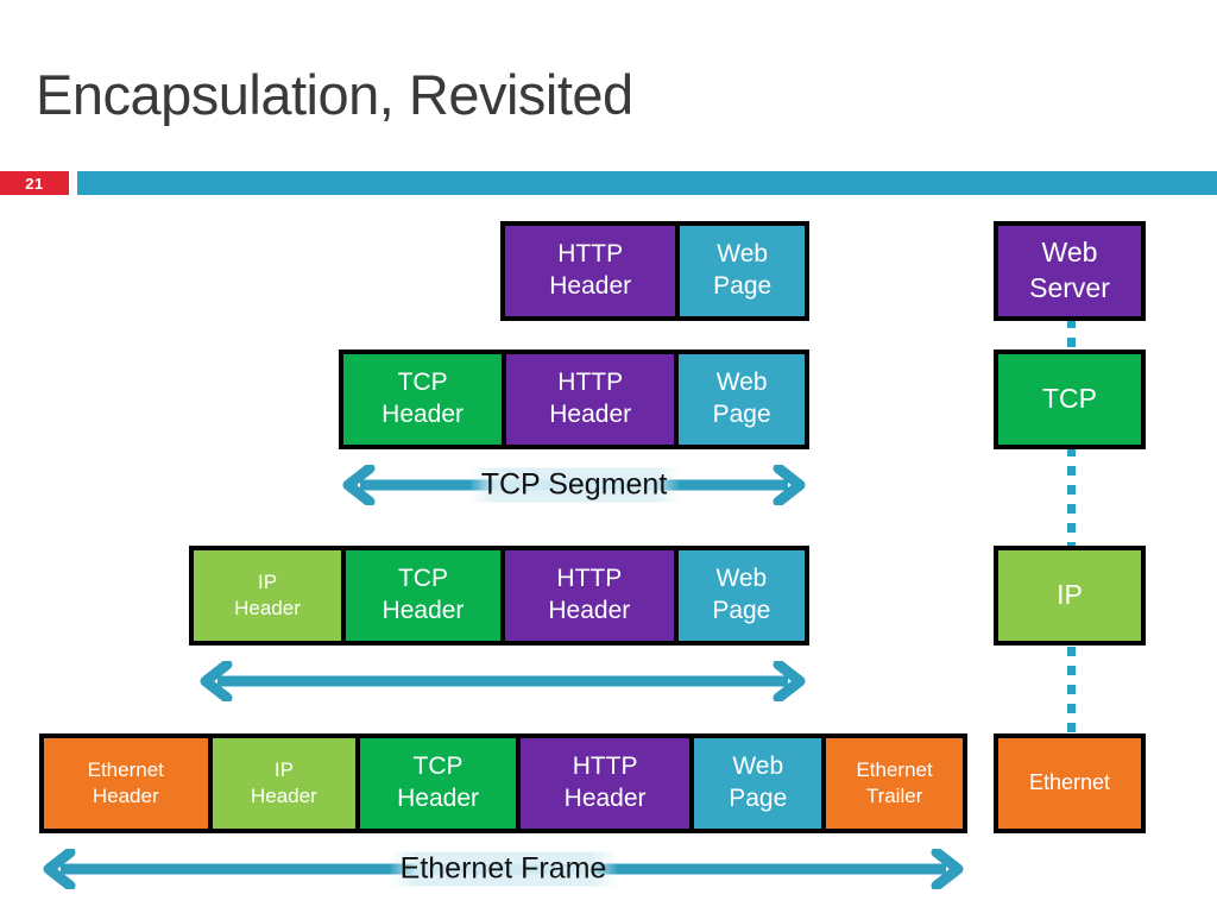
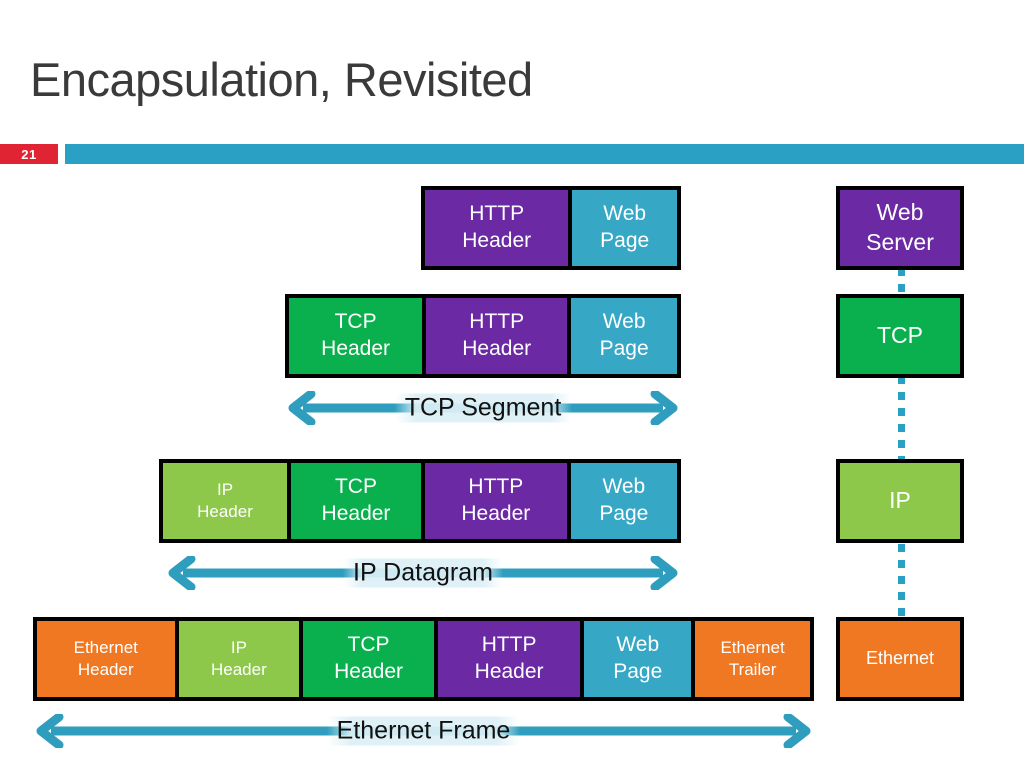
  Encapsulation, Revisited
  21
  HTTP
  Header
  Web
  Page
  TCP
  Header
  HTTP
  Header
  Web
  Page
  TCP Segment
  IP
  Header
  TCP
  Header
  HTTP
  Header
  Web
  Page
+ IP Datagram
  Ethernet
  Header
  IP
  Header
  TCP
  Header
  HTTP
  Header
  Web
  Page
  Ethernet
  Trailer
  Ethernet Frame
  Web
  Server
  TCP
  IP
  Ethernet
